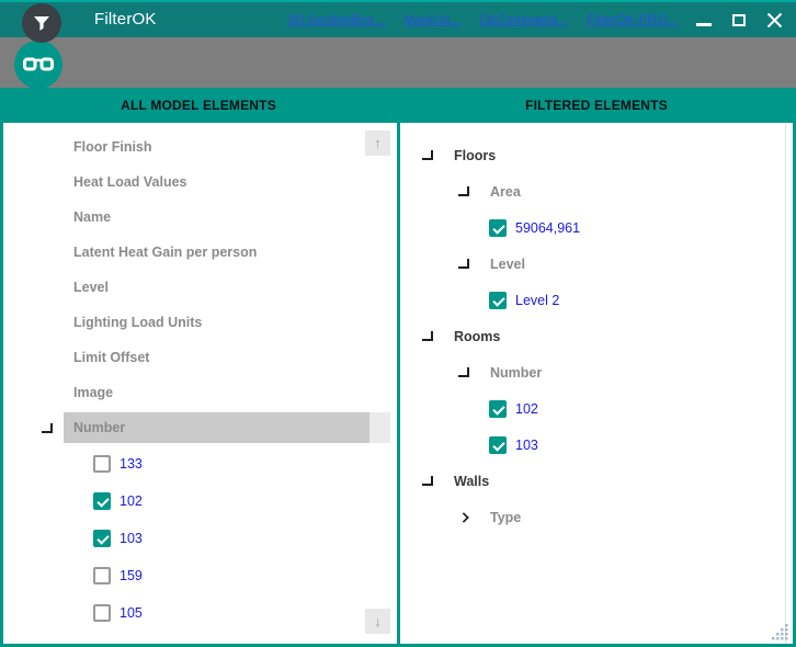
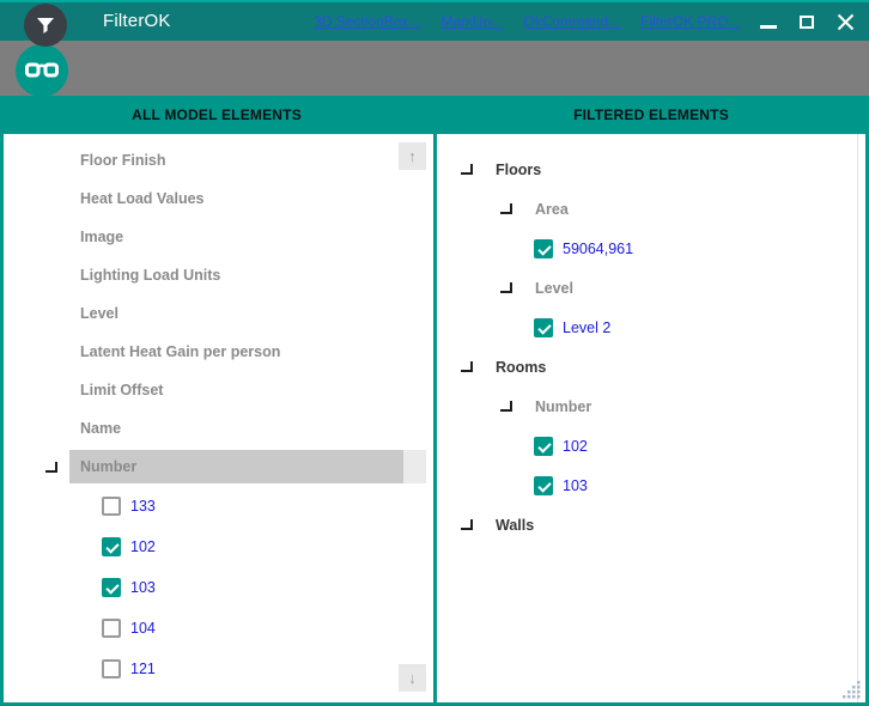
  FilterOK
  3D SectionBox...
  MarkUp...
  OkCommand...
  FilterOK PRO...
  ALL MODEL ELEMENTS
  FILTERED ELEMENTS
  Floor Finish
  Heat Load Values
- Name
+ Image
- Latent Heat Gain per person
+ Lighting Load Units
  Level
- Lighting Load Units
+ Latent Heat Gain per person
  Limit Offset
- Image
+ Name
  Number
  133
  102
  103
- 159
+ 104
- 105
+ 121
  ↑
  ↓
  Floors
  Area
  59064,961
  Level
  Level 2
  Rooms
  Number
  102
  103
  Walls
- Type
